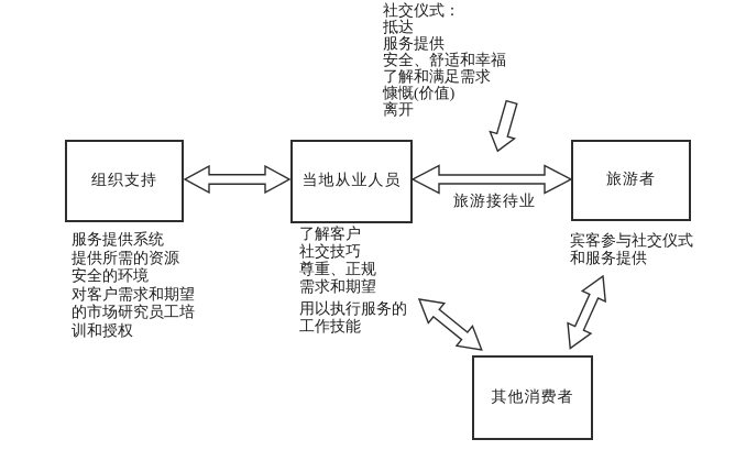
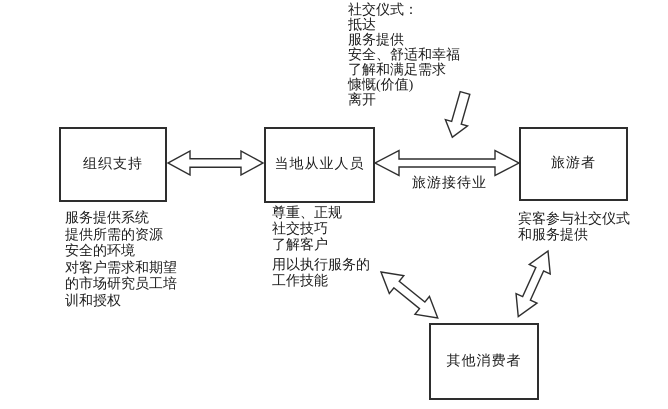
  社交仪式：
  抵达
  服务提供
  安全、舒适和幸福
  了解和满足需求
  慷慨(价值)
  离开
  组织支持
  当地从业人员
  旅游者
  其他消费者
  旅游接待业
  服务提供系统
  提供所需的资源
  安全的环境
  对客户需求和期望
  的市场研究员工培
  训和授权
- 了解客户
+ 尊重、正规
  社交技巧
- 尊重、正规
+ 了解客户
- 需求和期望
  用以执行服务的
  工作技能
  宾客参与社交仪式
  和服务提供
